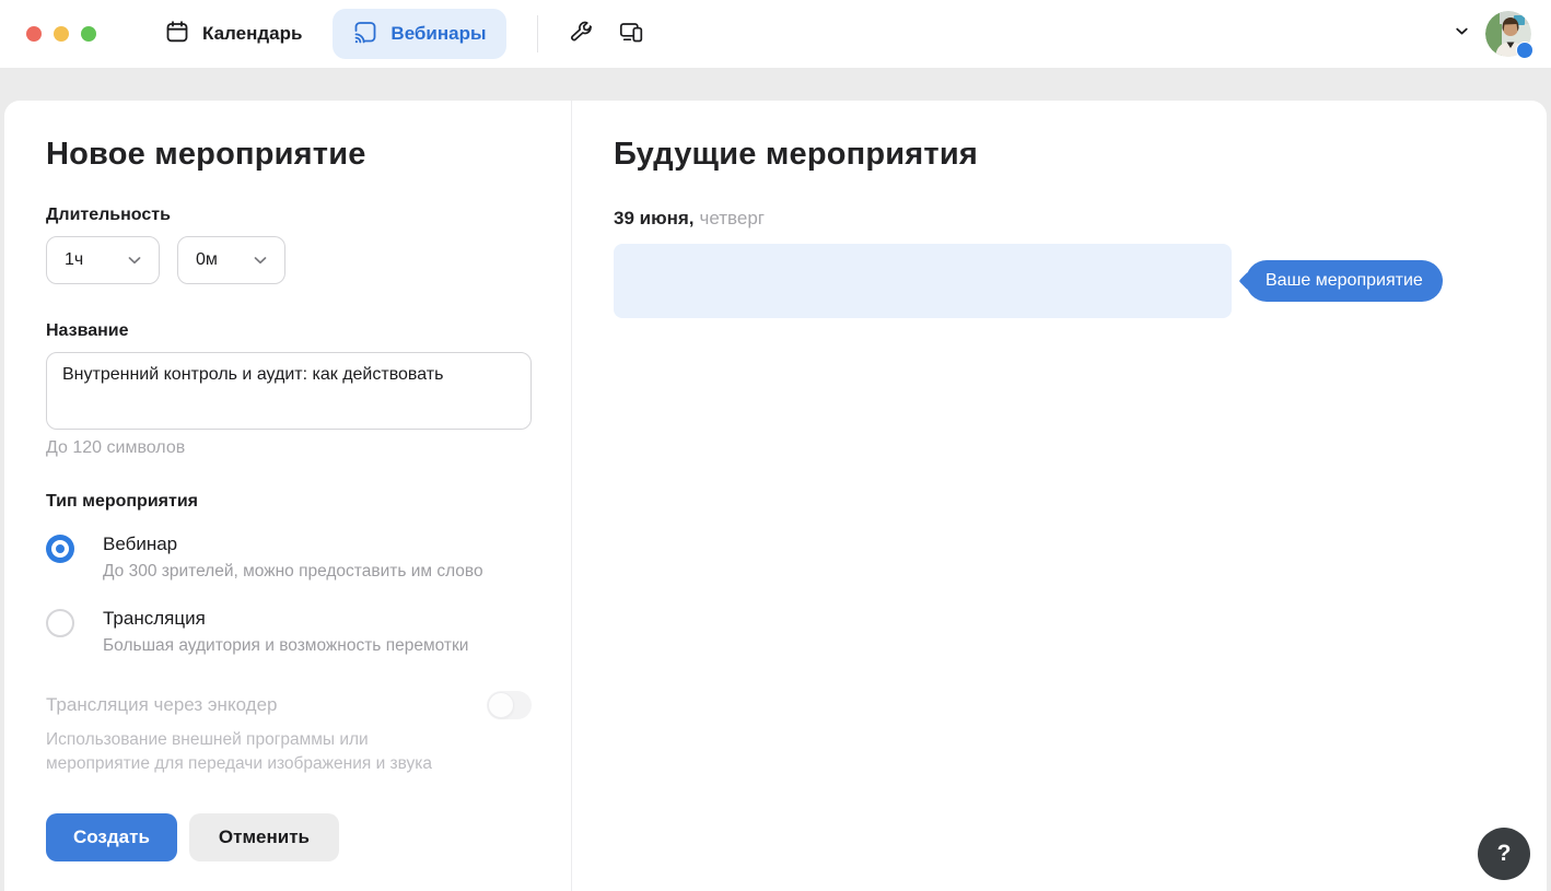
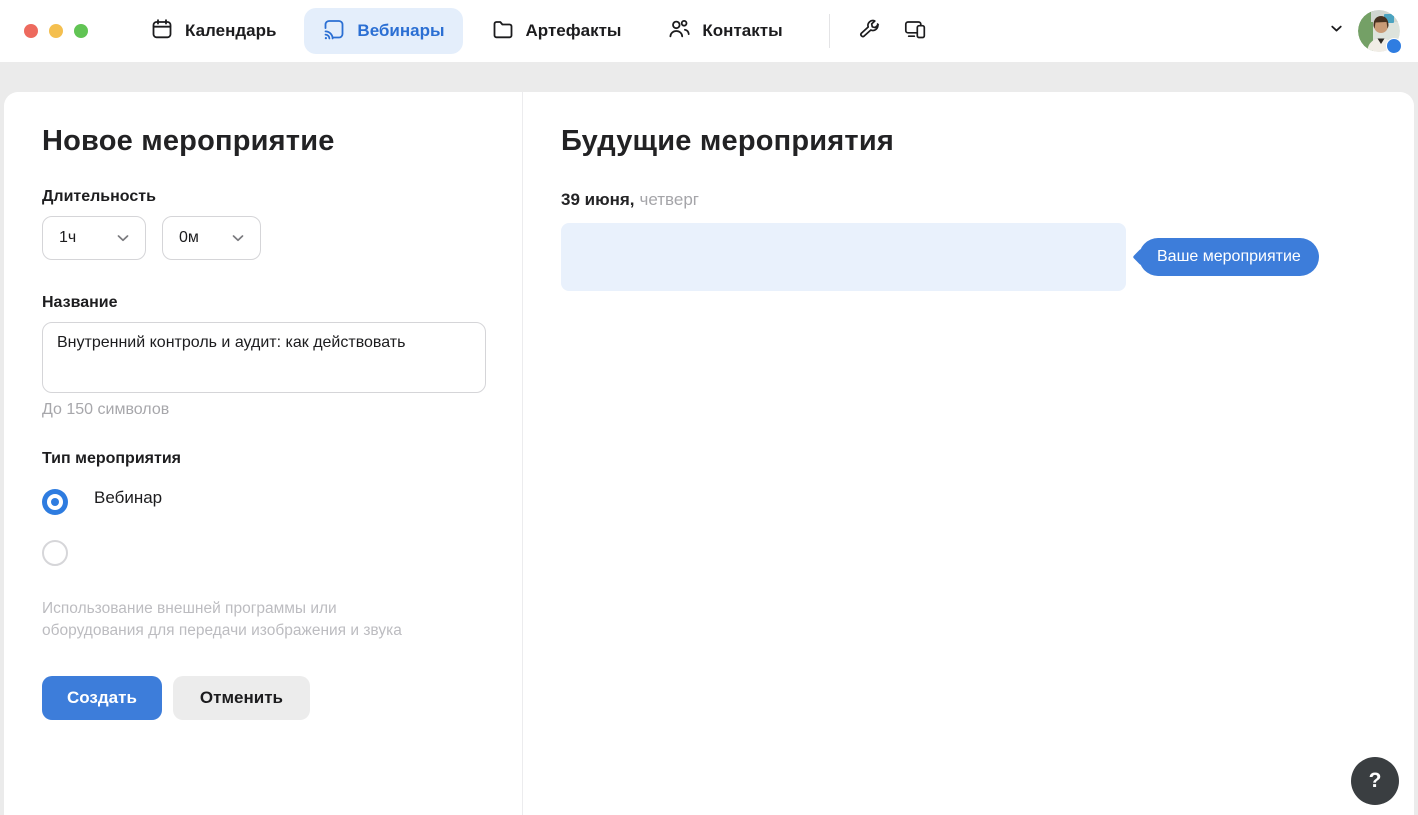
  Календарь
  Вебинары
+ Артефакты
+ Контакты
  Новое мероприятие
  Длительность
  1ч
  0м
  Название
  Внутренний контроль и аудит: как действовать
- До 120 символов
+ До 150 символов
  Тип мероприятия
  Вебинар
- До 300 зрителей, можно предоставить им слово
- Трансляция
- Большая аудитория и возможность перемотки
- Трансляция через энкодер
- Использование внешней программы или мероприятие для передачи изображения и звука
+ Использование внешней программы или оборудования для передачи изображения и звука
  Создать
  Отменить
  Будущие мероприятия
  39 июня, четверг
  Ваше мероприятие
  ?
